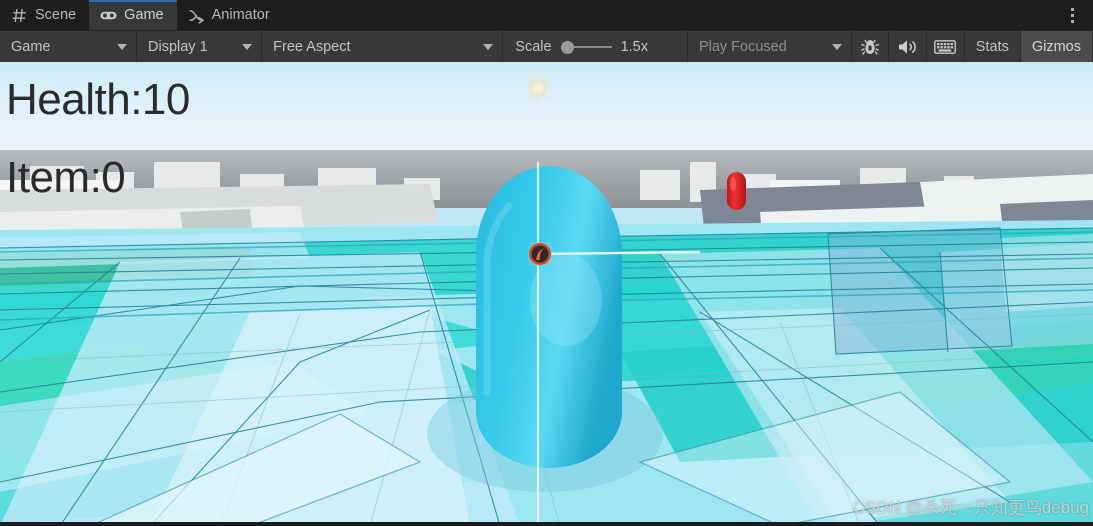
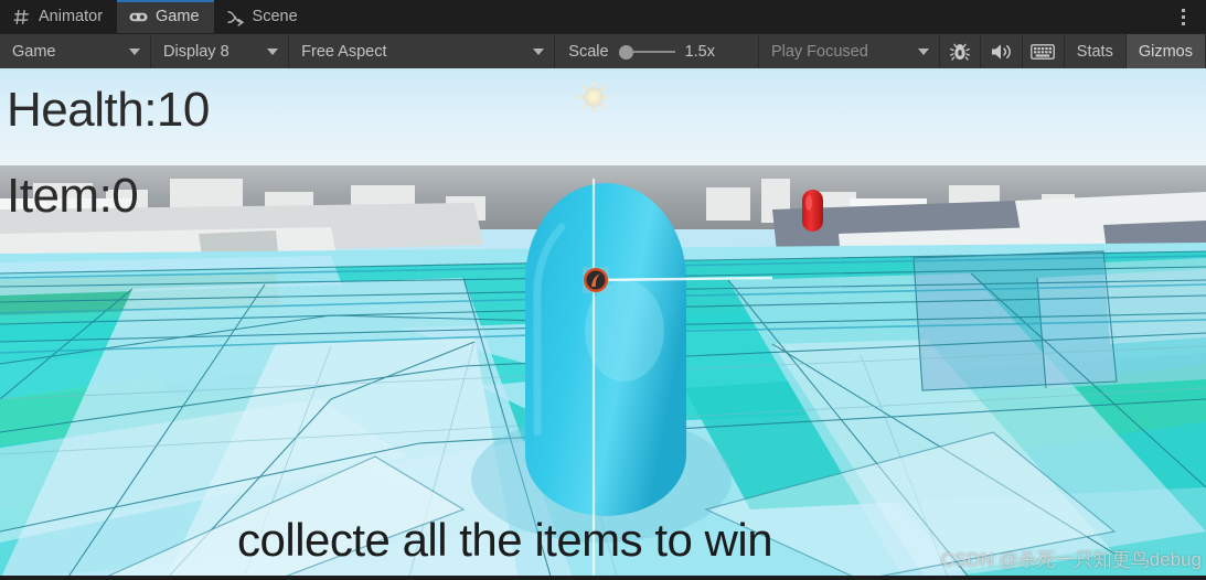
- Scene
+ Animator
  Game
- Animator
+ Scene
  Game
- Display 1
+ Display 8
  Free Aspect
  Scale
  1.5x
  Play Focused
  Stats
  Gizmos
  Health:10
  Item:0
+ collecte all the items to win
  CSDN @杀死一只知更鸟debug
